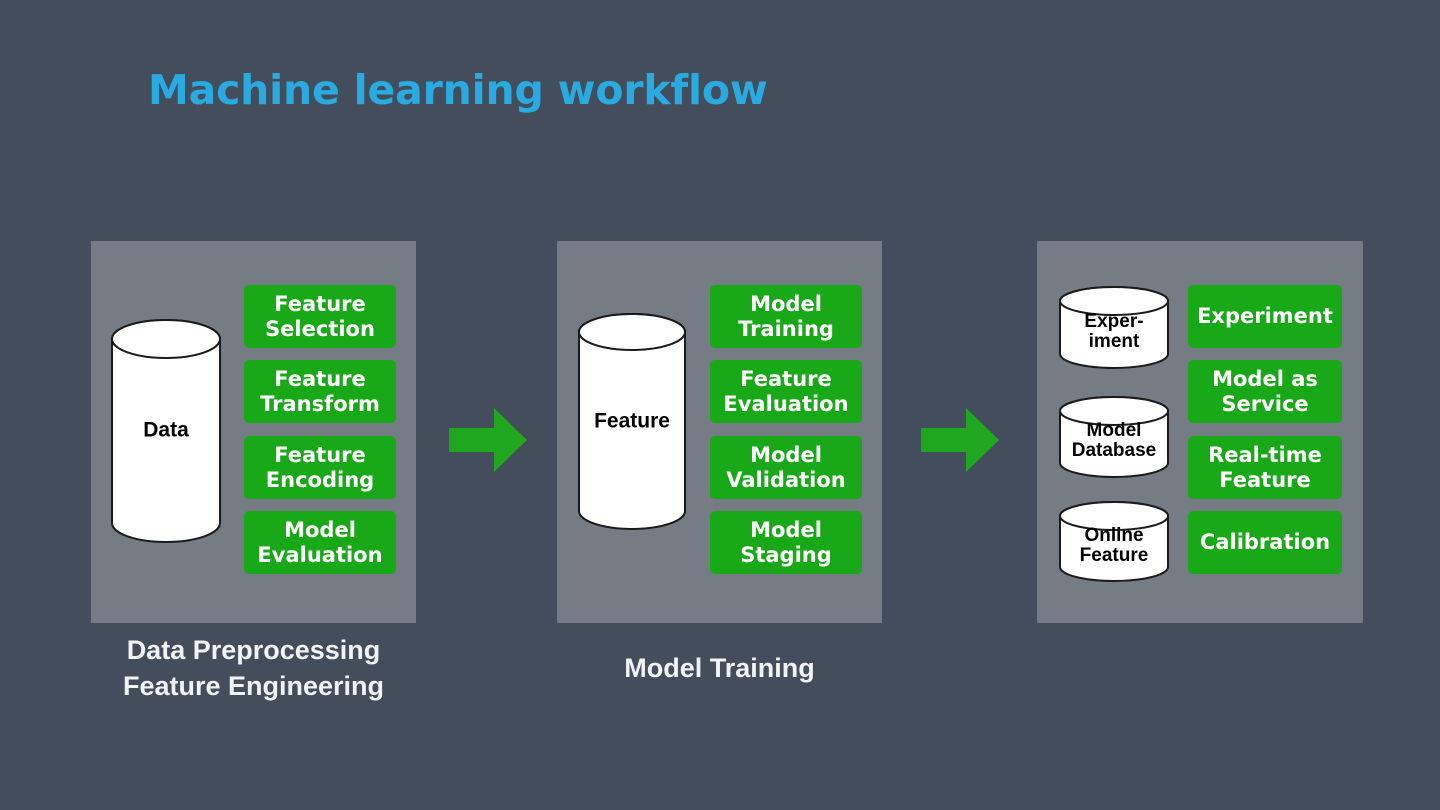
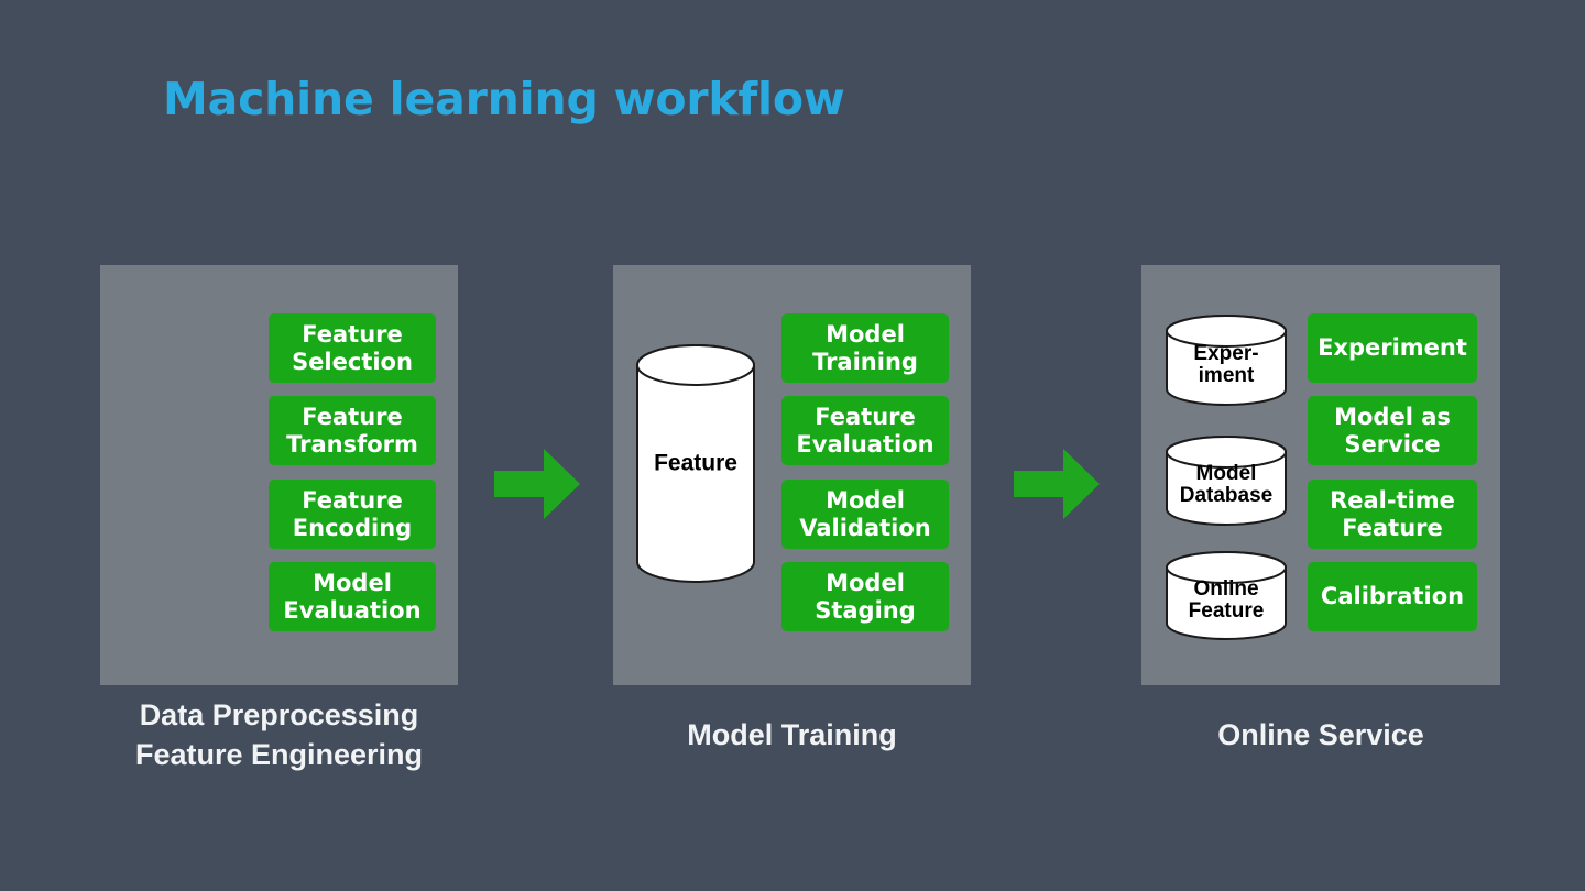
  Machine learning workflow
- Data
  Feature Selection
  Feature Transform
  Feature Encoding
  Model Evaluation
  Data Preprocessing
  Feature Engineering
  Feature
  Model Training
  Feature Evaluation
  Model Validation
  Model Staging
  Model Training
  Exper- iment
  Model Database
  Online Feature
  Experiment
  Model as Service
  Real-time Feature
  Calibration
+ Online Service
